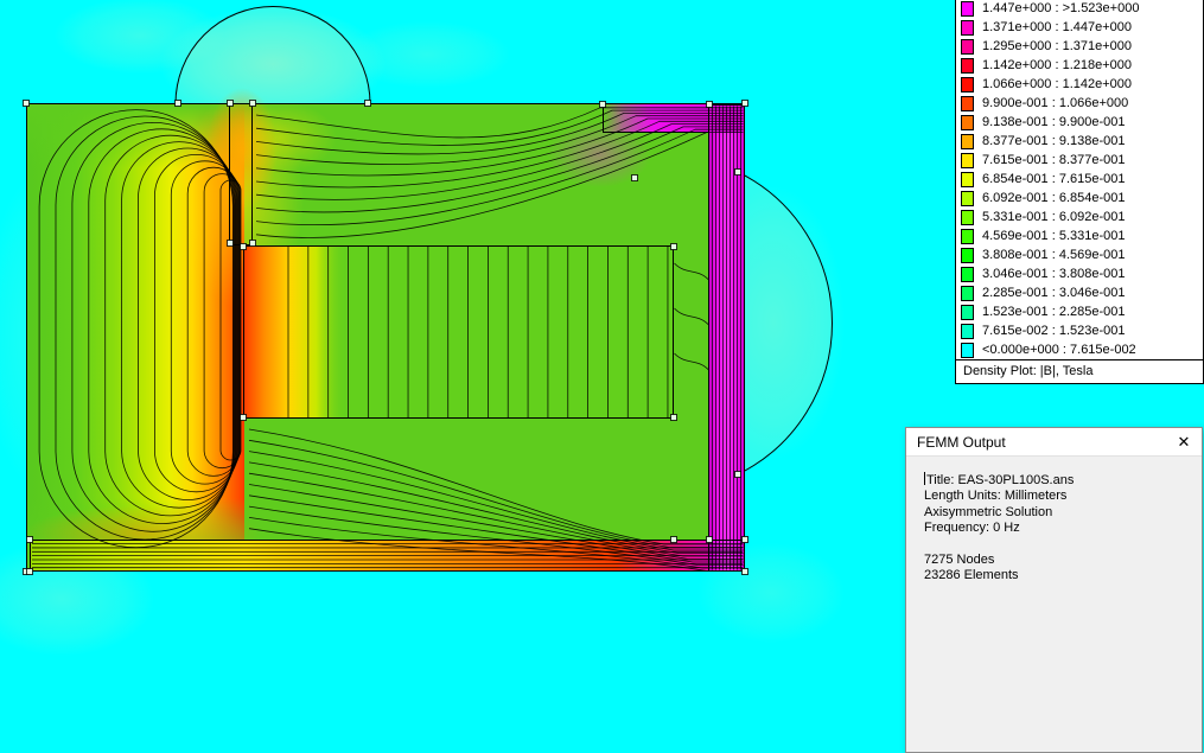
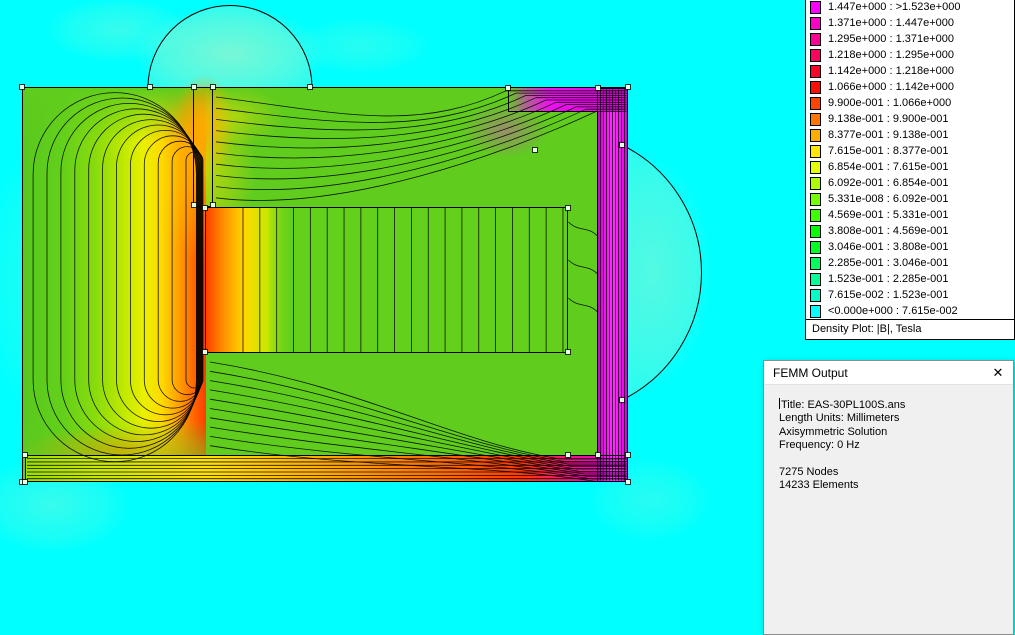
  1.447e+000 : >1.523e+000
  1.371e+000 : 1.447e+000
  1.295e+000 : 1.371e+000
+ 1.218e+000 : 1.295e+000
  1.142e+000 : 1.218e+000
  1.066e+000 : 1.142e+000
  9.900e-001 : 1.066e+000
  9.138e-001 : 9.900e-001
  8.377e-001 : 9.138e-001
  7.615e-001 : 8.377e-001
  6.854e-001 : 7.615e-001
  6.092e-001 : 6.854e-001
- 5.331e-001 : 6.092e-001
+ 5.331e-008 : 6.092e-001
  4.569e-001 : 5.331e-001
  3.808e-001 : 4.569e-001
  3.046e-001 : 3.808e-001
  2.285e-001 : 3.046e-001
  1.523e-001 : 2.285e-001
  7.615e-002 : 1.523e-001
  <0.000e+000 : 7.615e-002
  Density Plot: |B|, Tesla
  FEMM Output
  ✕
  Title: EAS-30PL100S.ans
  Length Units: Millimeters
  Axisymmetric Solution
  Frequency: 0 Hz
  7275 Nodes
- 23286 Elements
+ 14233 Elements
